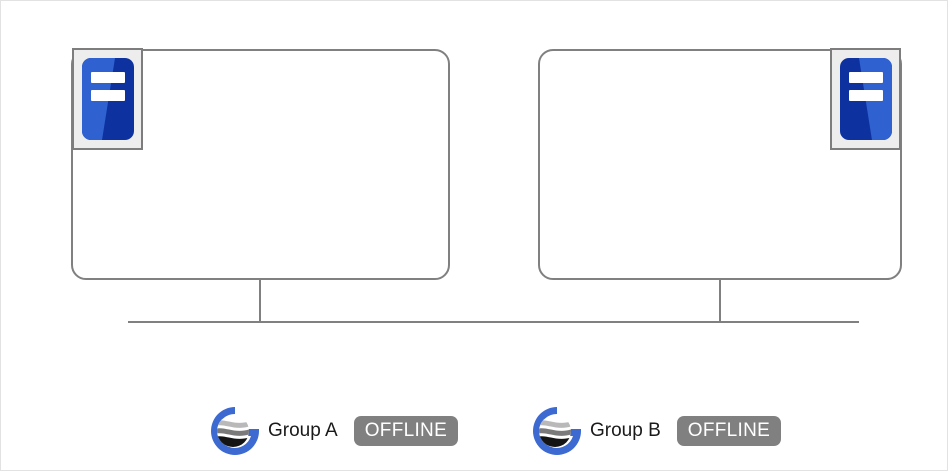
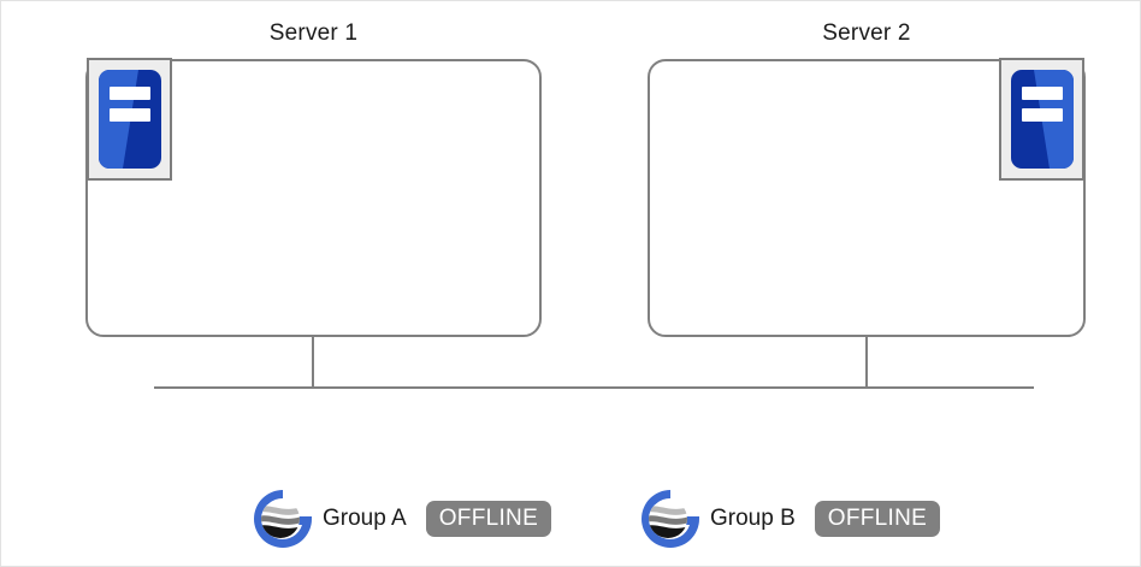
+ Server 1
+ Server 2
  Group A
  OFFLINE
  Group B
  OFFLINE
